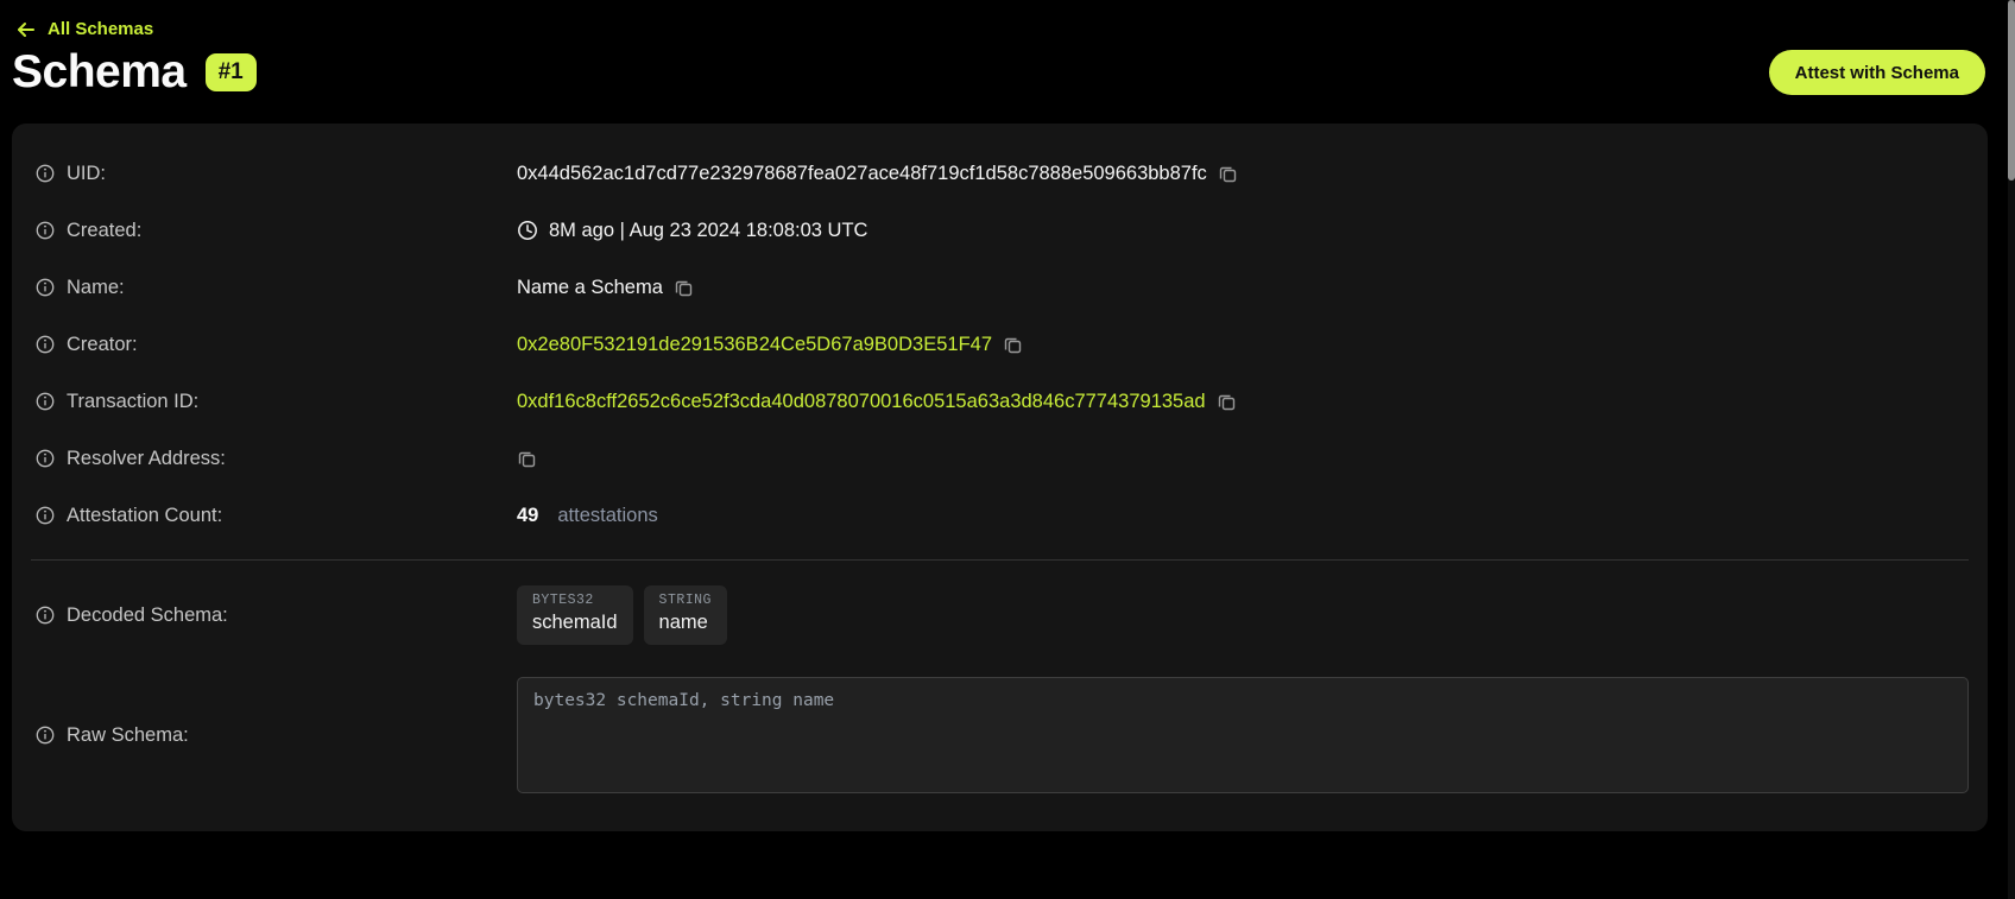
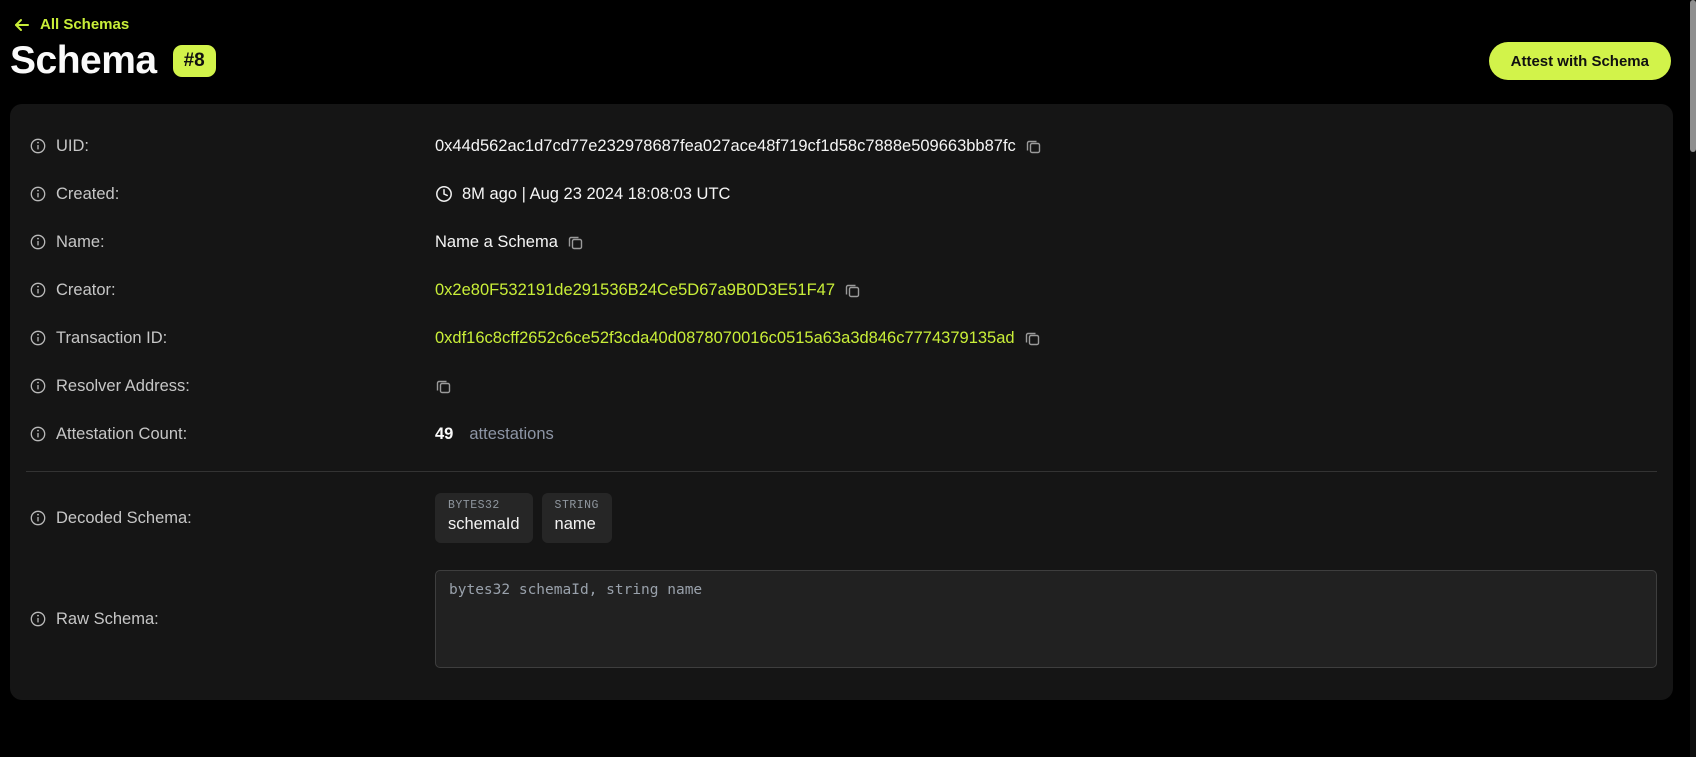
  All Schemas
  Schema
- #1
+ #8
  Attest with Schema
  UID:
  0x44d562ac1d7cd77e232978687fea027ace48f719cf1d58c7888e509663bb87fc
  Created:
  8M ago | Aug 23 2024 18:08:03 UTC
  Name:
  Name a Schema
  Creator:
  0x2e80F532191de291536B24Ce5D67a9B0D3E51F47
  Transaction ID:
  0xdf16c8cff2652c6ce52f3cda40d0878070016c0515a63a3d846c7774379135ad
  Resolver Address:
  Attestation Count:
  49
  attestations
  Decoded Schema:
  BYTES32
  schemaId
  STRING
  name
  Raw Schema:
  bytes32 schemaId, string name
